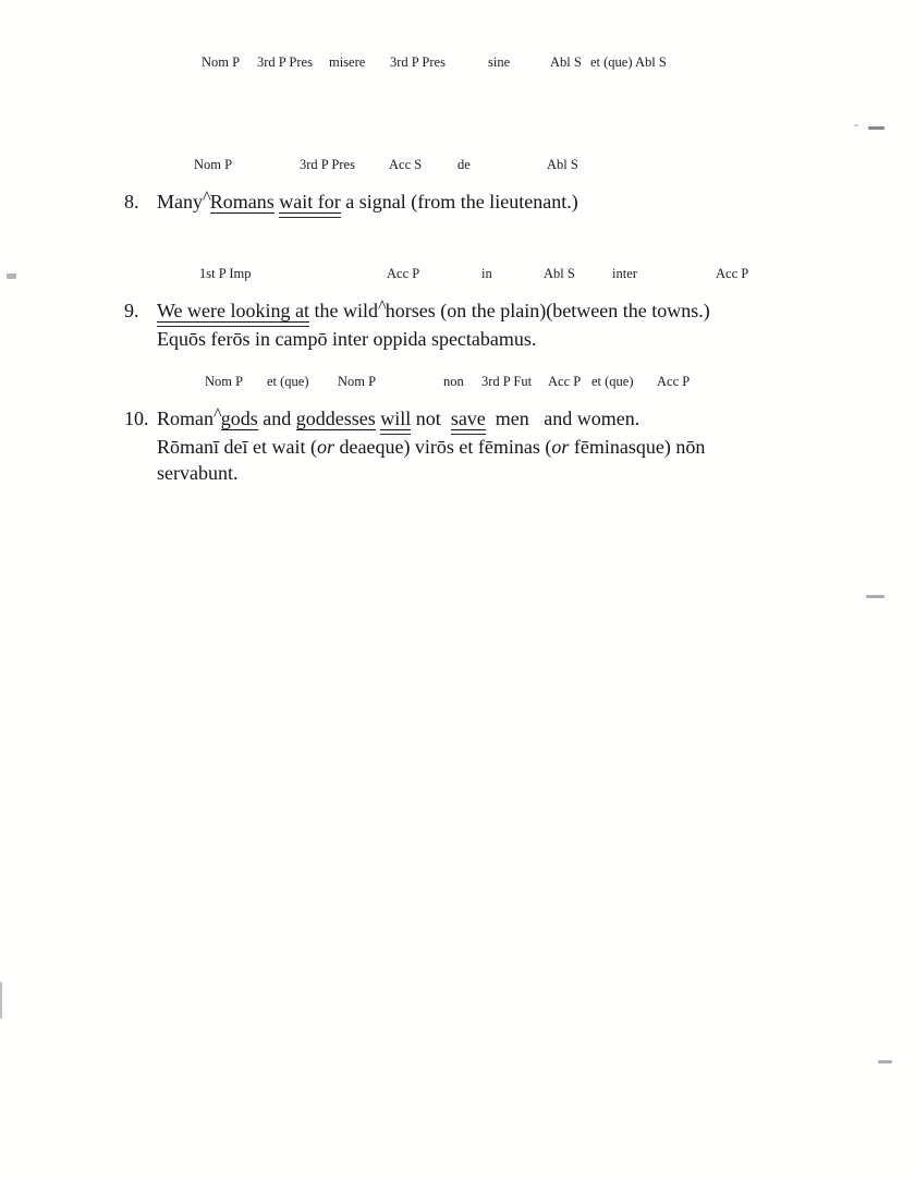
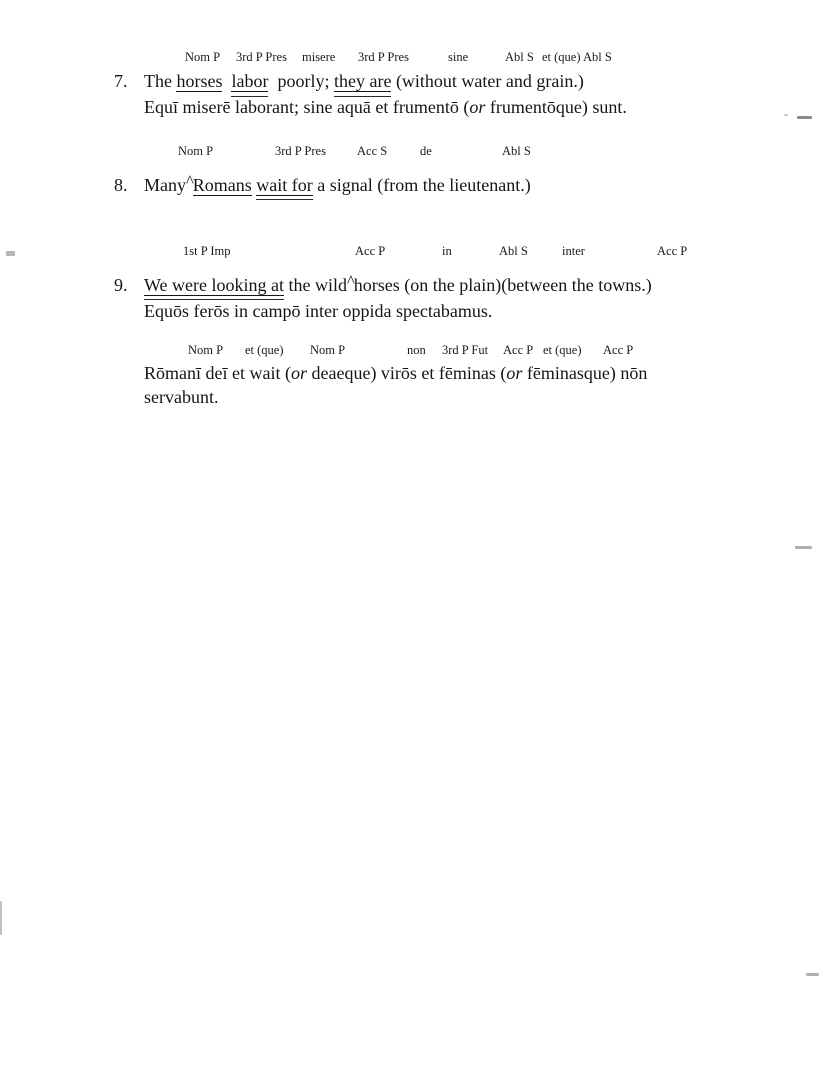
  Nom P
  3rd P Pres
  misere
  3rd P Pres
  sine
  Abl S
  et (que) Abl S
+ 7. The horses labor poorly; they are (without water and grain.)
+ Equī miserē laborant; sine aquā et frumentō (or frumentōque) sunt.
  Nom P
  3rd P Pres
  Acc S
  de
  Abl S
  8. Many^Romans wait for a signal (from the lieutenant.)
  1st P Imp
  Acc P
  in
  Abl S
  inter
  Acc P
  9. We were looking at the wild^horses (on the plain)(between the towns.)
  Equōs ferōs in campō inter oppida spectabamus.
  Nom P
  et (que)
  Nom P
  non
  3rd P Fut
  Acc P
  et (que)
  Acc P
- 10. Roman^gods and goddesses will not save men and women.
  Rōmanī deī et wait (or deaeque) virōs et fēminas (or fēminasque) nōn servabunt.
